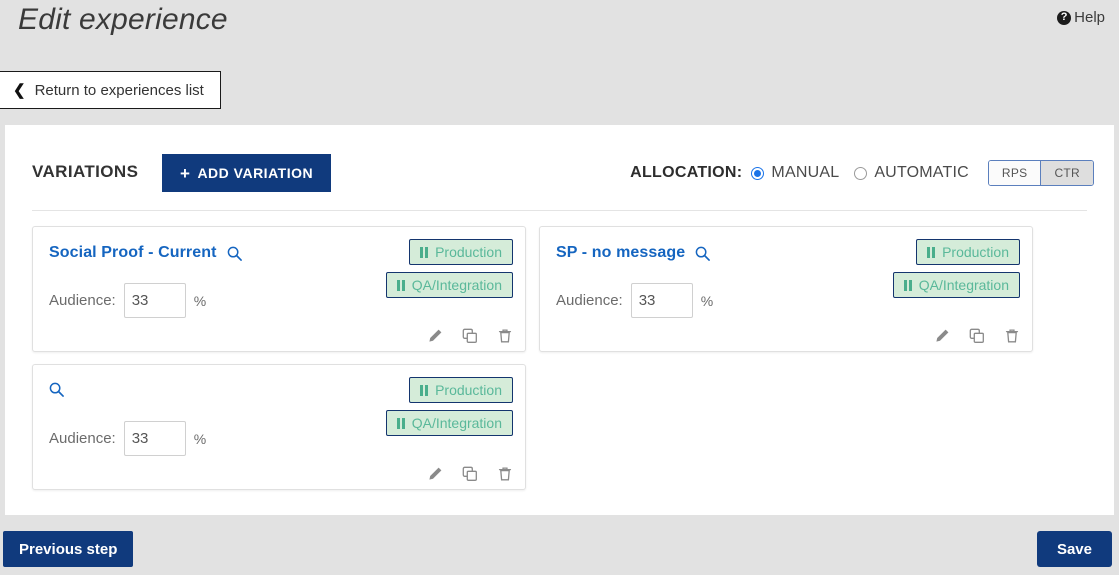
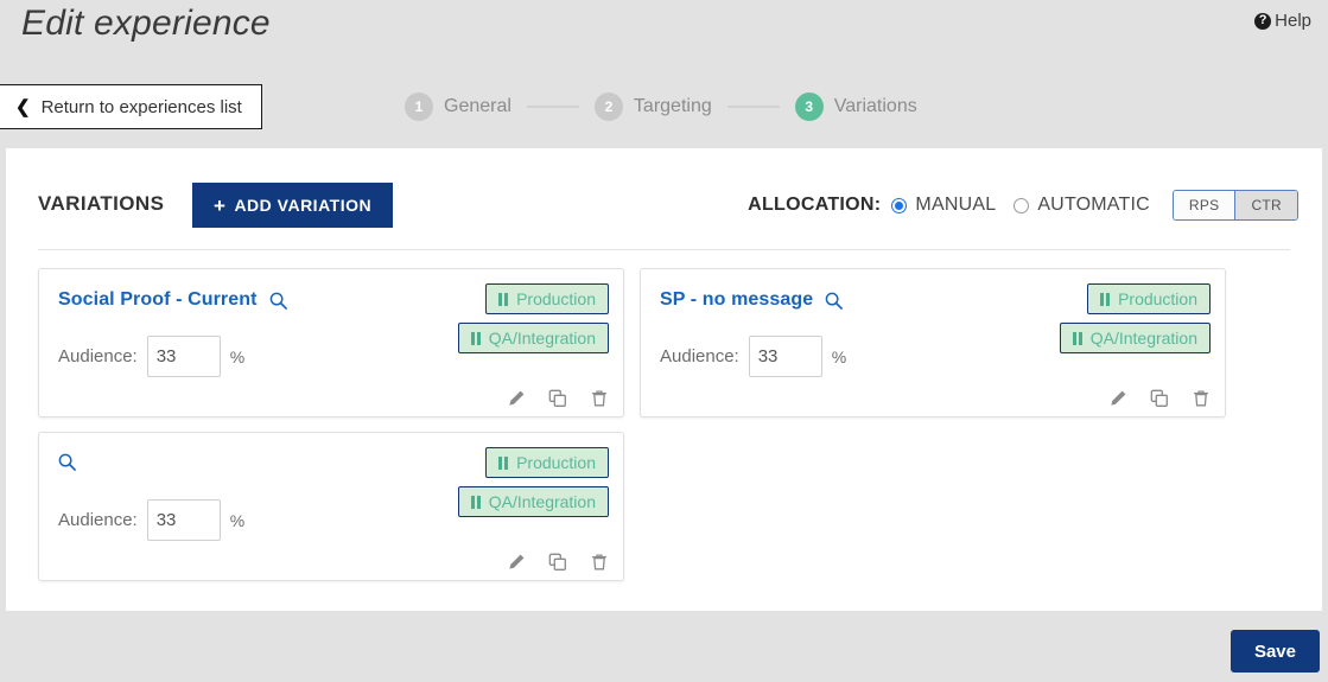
  Edit experience
  ?
  Help
  ❮
  Return to experiences list
+ 1
+ General
+ 2
+ Targeting
+ 3
+ Variations
  VARIATIONS
  +
  ADD VARIATION
  ALLOCATION:
  MANUAL
  AUTOMATIC
  RPS
  CTR
  Social Proof - Current
  Audience:
  33
  %
  Production
  QA/Integration
  SP - no message
  Audience:
  33
  %
  Production
  QA/Integration
  Audience:
  33
  %
  Production
  QA/Integration
- Previous step
  Save
